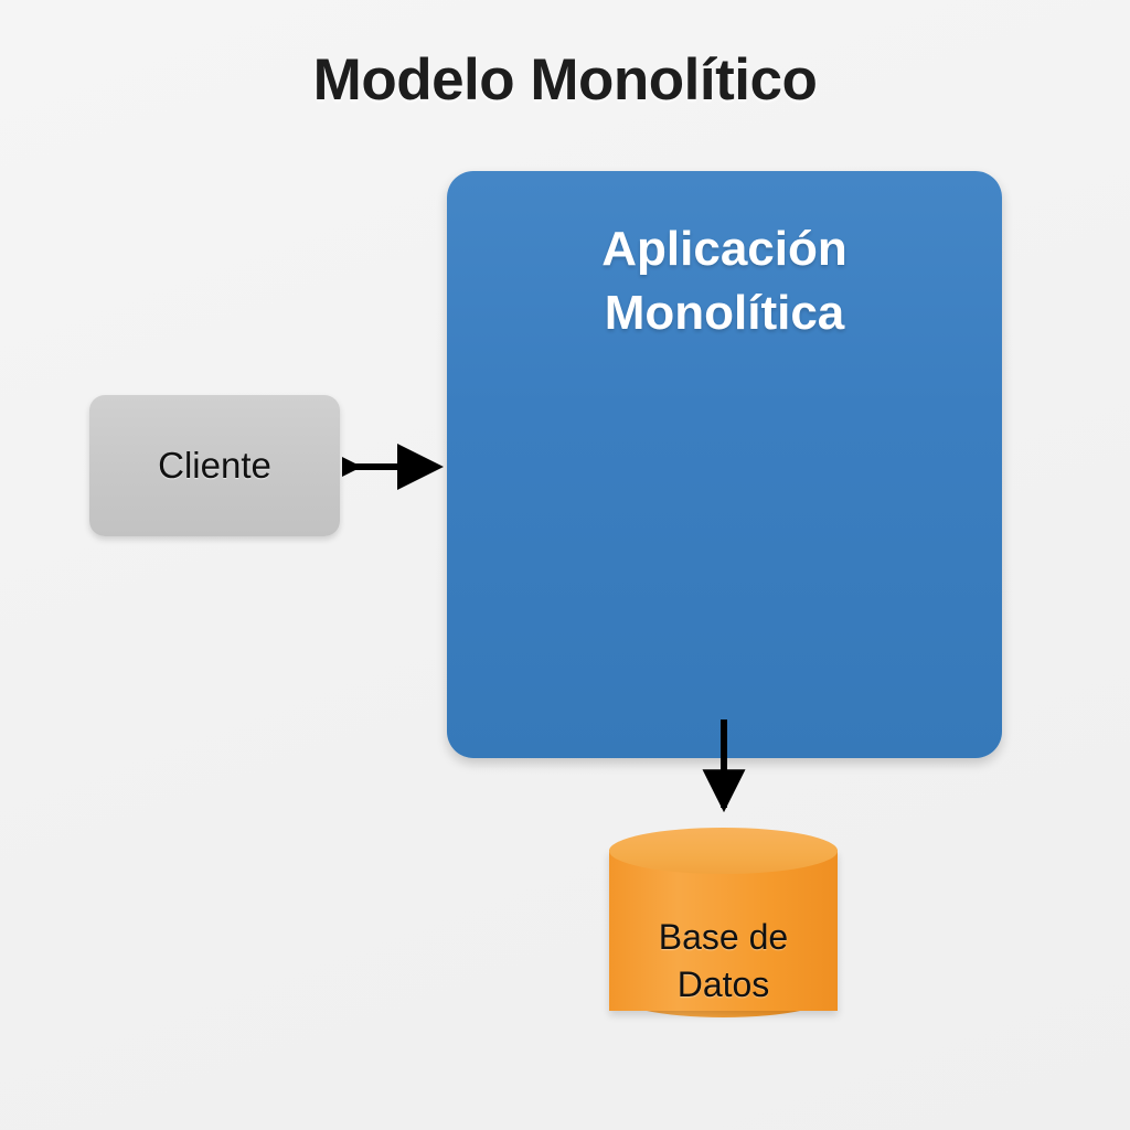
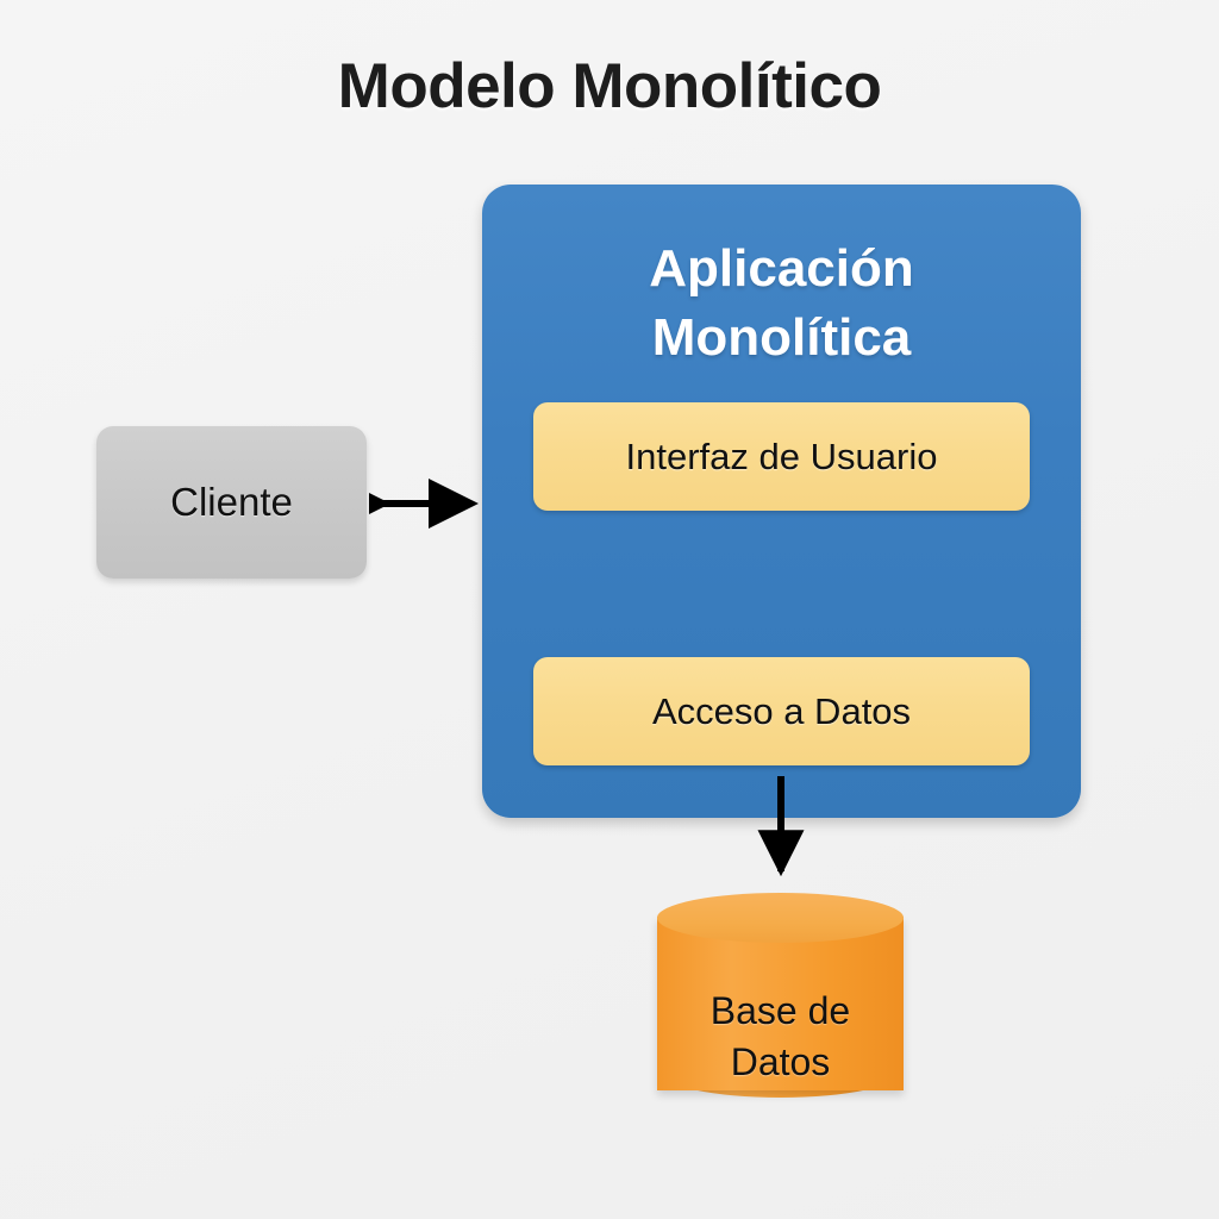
  Modelo Monolítico
  Cliente
  Aplicación
  Monolítica
+ Interfaz de Usuario
+ Acceso a Datos
  Base de
  Datos
